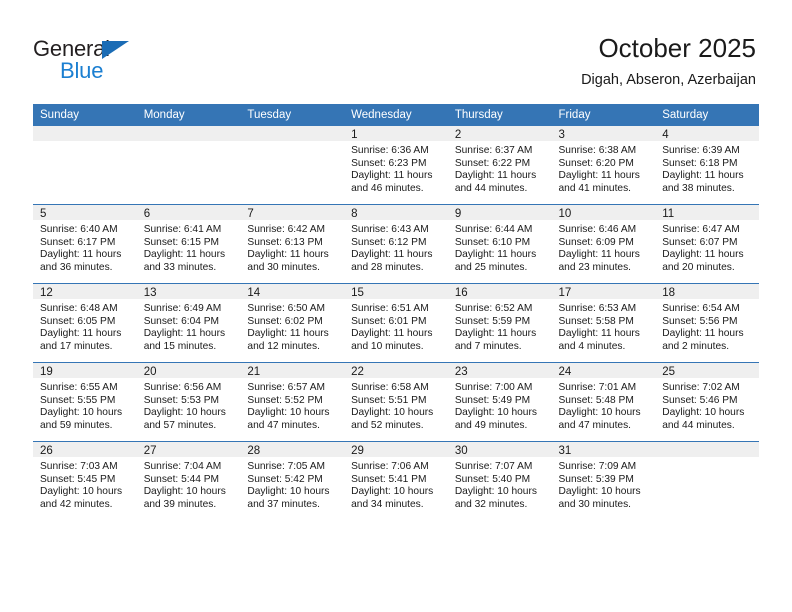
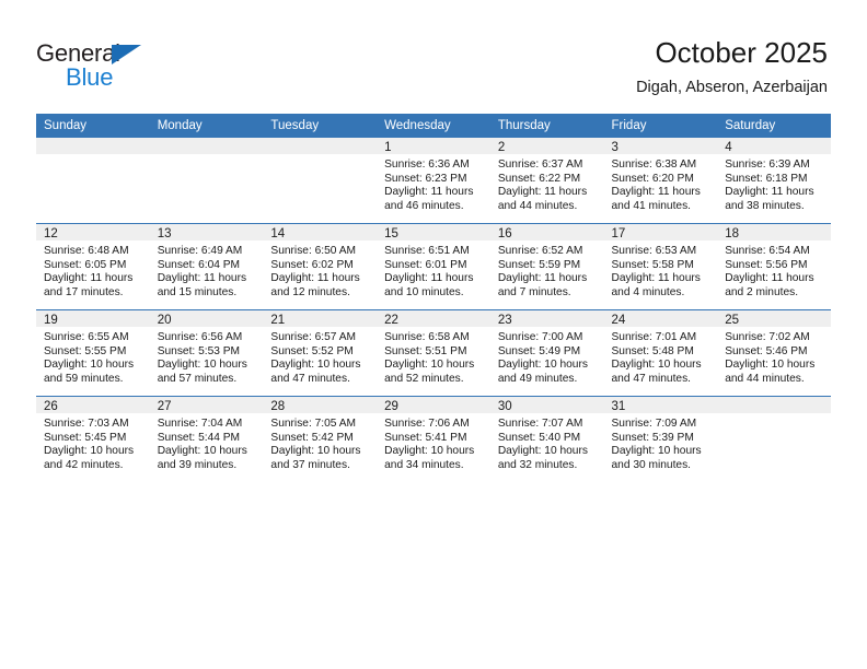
  General
  Blue
  October 2025
  Digah, Abseron, Azerbaijan
  Sunday	Monday	Tuesday	Wednesday	Thursday	Friday	Saturday
  			1Sunrise: 6:36 AMSunset: 6:23 PMDaylight: 11 hoursand 46 minutes.	2Sunrise: 6:37 AMSunset: 6:22 PMDaylight: 11 hoursand 44 minutes.	3Sunrise: 6:38 AMSunset: 6:20 PMDaylight: 11 hoursand 41 minutes.	4Sunrise: 6:39 AMSunset: 6:18 PMDaylight: 11 hoursand 38 minutes.
- 5Sunrise: 6:40 AMSunset: 6:17 PMDaylight: 11 hoursand 36 minutes.	6Sunrise: 6:41 AMSunset: 6:15 PMDaylight: 11 hoursand 33 minutes.	7Sunrise: 6:42 AMSunset: 6:13 PMDaylight: 11 hoursand 30 minutes.	8Sunrise: 6:43 AMSunset: 6:12 PMDaylight: 11 hoursand 28 minutes.	9Sunrise: 6:44 AMSunset: 6:10 PMDaylight: 11 hoursand 25 minutes.	10Sunrise: 6:46 AMSunset: 6:09 PMDaylight: 11 hoursand 23 minutes.	11Sunrise: 6:47 AMSunset: 6:07 PMDaylight: 11 hoursand 20 minutes.
  12Sunrise: 6:48 AMSunset: 6:05 PMDaylight: 11 hoursand 17 minutes.	13Sunrise: 6:49 AMSunset: 6:04 PMDaylight: 11 hoursand 15 minutes.	14Sunrise: 6:50 AMSunset: 6:02 PMDaylight: 11 hoursand 12 minutes.	15Sunrise: 6:51 AMSunset: 6:01 PMDaylight: 11 hoursand 10 minutes.	16Sunrise: 6:52 AMSunset: 5:59 PMDaylight: 11 hoursand 7 minutes.	17Sunrise: 6:53 AMSunset: 5:58 PMDaylight: 11 hoursand 4 minutes.	18Sunrise: 6:54 AMSunset: 5:56 PMDaylight: 11 hoursand 2 minutes.
  19Sunrise: 6:55 AMSunset: 5:55 PMDaylight: 10 hoursand 59 minutes.	20Sunrise: 6:56 AMSunset: 5:53 PMDaylight: 10 hoursand 57 minutes.	21Sunrise: 6:57 AMSunset: 5:52 PMDaylight: 10 hoursand 47 minutes.	22Sunrise: 6:58 AMSunset: 5:51 PMDaylight: 10 hoursand 52 minutes.	23Sunrise: 7:00 AMSunset: 5:49 PMDaylight: 10 hoursand 49 minutes.	24Sunrise: 7:01 AMSunset: 5:48 PMDaylight: 10 hoursand 47 minutes.	25Sunrise: 7:02 AMSunset: 5:46 PMDaylight: 10 hoursand 44 minutes.
  26Sunrise: 7:03 AMSunset: 5:45 PMDaylight: 10 hoursand 42 minutes.	27Sunrise: 7:04 AMSunset: 5:44 PMDaylight: 10 hoursand 39 minutes.	28Sunrise: 7:05 AMSunset: 5:42 PMDaylight: 10 hoursand 37 minutes.	29Sunrise: 7:06 AMSunset: 5:41 PMDaylight: 10 hoursand 34 minutes.	30Sunrise: 7:07 AMSunset: 5:40 PMDaylight: 10 hoursand 32 minutes.	31Sunrise: 7:09 AMSunset: 5:39 PMDaylight: 10 hoursand 30 minutes.
